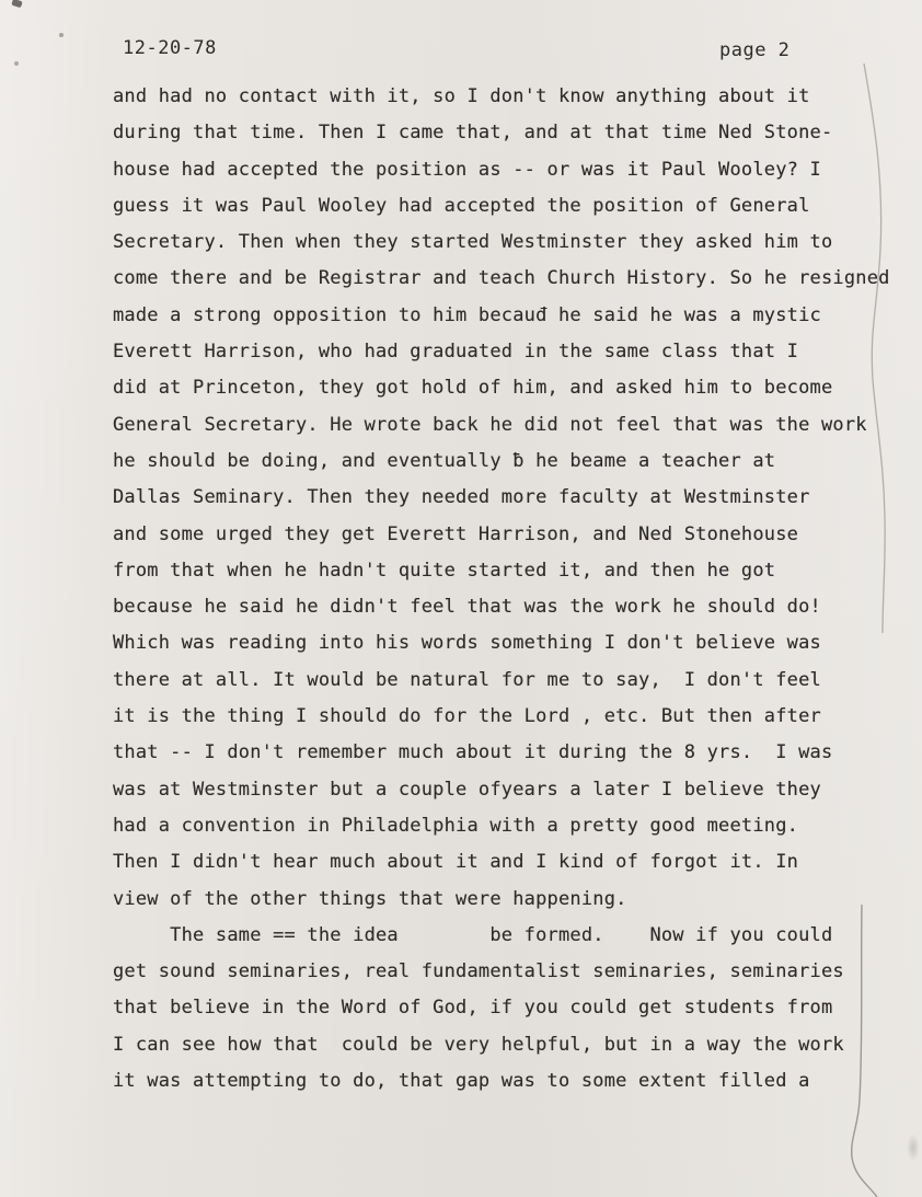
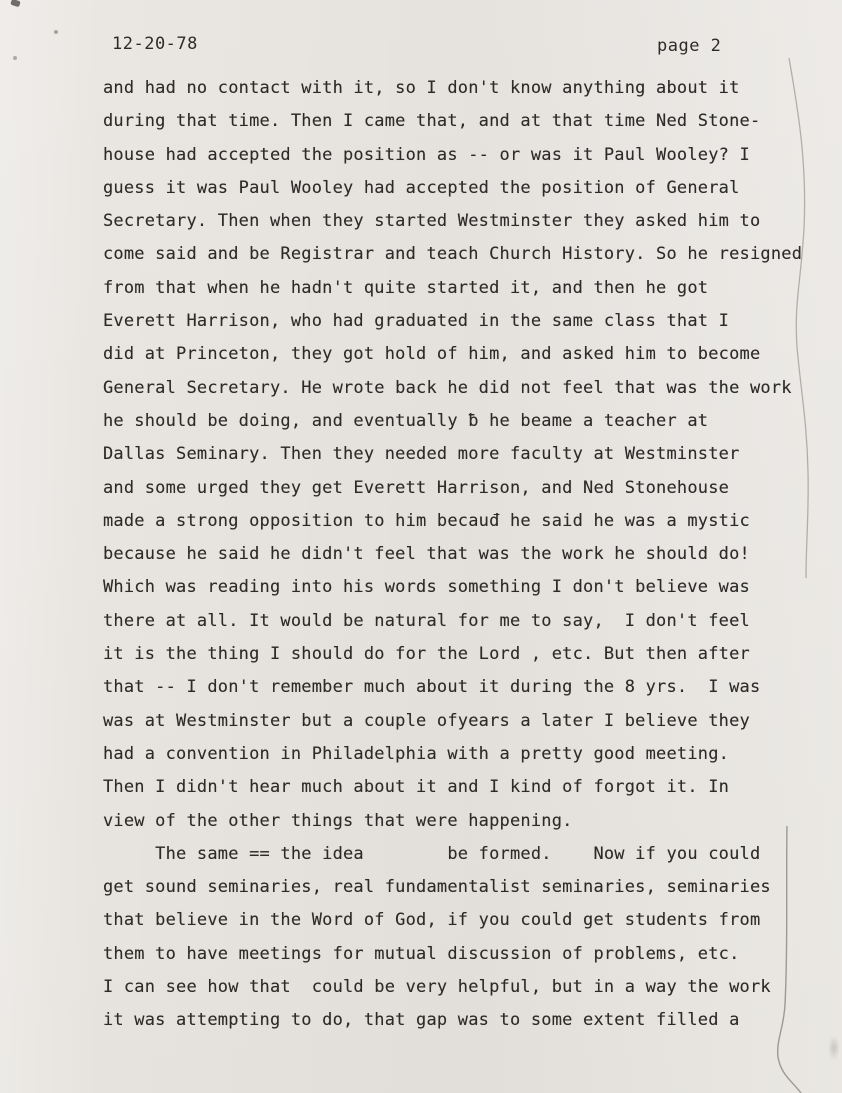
  12-20-78
  page 2
  and had no contact with it, so I don't know anything about it
  during that time. Then I came that, and at that time Ned Stone-
  house had accepted the position as -- or was it Paul Wooley? I
  guess it was Paul Wooley had accepted the position of General
  Secretary. Then when they started Westminster they asked him to
- come there and be Registrar and teach Church History. So he resigned
+ come said and be Registrar and teach Church History. So he resigned
- made a strong opposition to him becauđ he said he was a mystic
+ from that when he hadn't quite started it, and then he got
  Everett Harrison, who had graduated in the same class that I
  did at Princeton, they got hold of him, and asked him to become
  General Secretary. He wrote back he did not feel that was the work
  he should be doing, and eventually ƀ he beame a teacher at
  Dallas Seminary. Then they needed more faculty at Westminster
  and some urged they get Everett Harrison, and Ned Stonehouse
- from that when he hadn't quite started it, and then he got
+ made a strong opposition to him becauđ he said he was a mystic
  because he said he didn't feel that was the work he should do!
  Which was reading into his words something I don't believe was
  there at all. It would be natural for me to say, I don't feel
  it is the thing I should do for the Lord , etc. But then after
  that -- I don't remember much about it during the 8 yrs. I was
  was at Westminster but a couple ofyears a later I believe they
  had a convention in Philadelphia with a pretty good meeting.
  Then I didn't hear much about it and I kind of forgot it. In
  view of the other things that were happening.
  The same == the idea be formed. Now if you could
  get sound seminaries, real fundamentalist seminaries, seminaries
  that believe in the Word of God, if you could get students from
+ them to have meetings for mutual discussion of problems, etc.
  I can see how that could be very helpful, but in a way the work
  it was attempting to do, that gap was to some extent filled a
